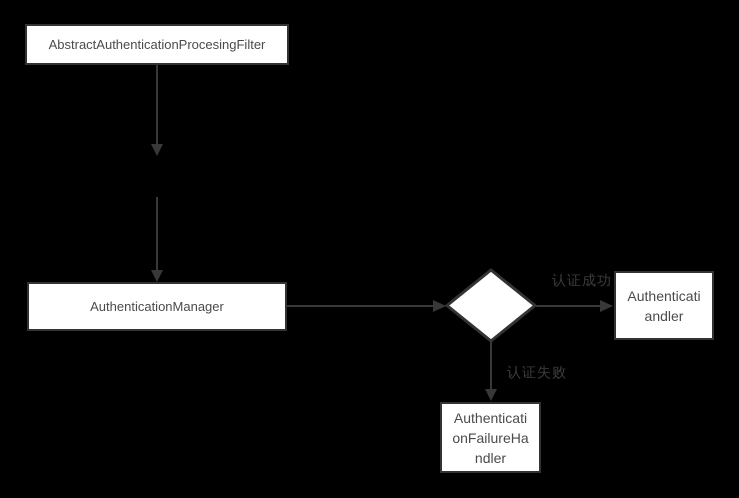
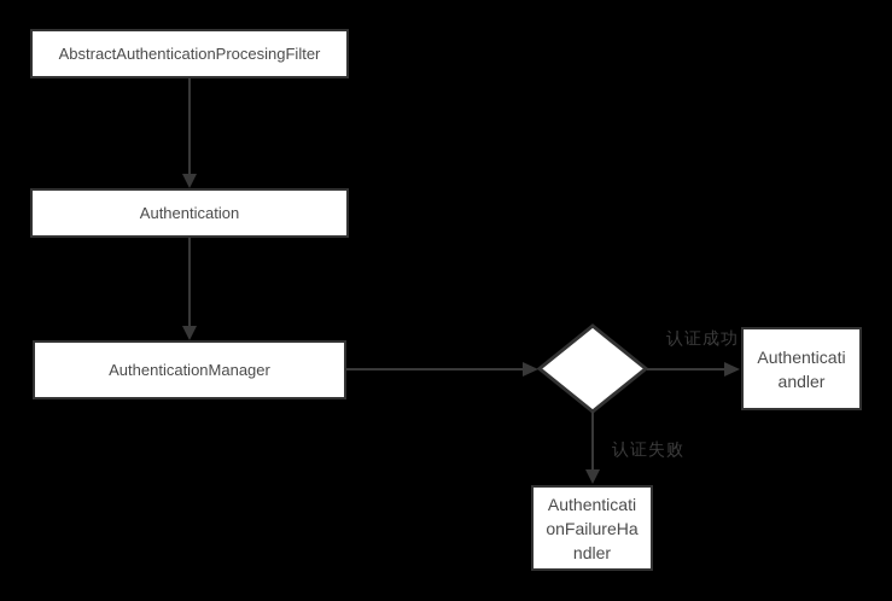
  AbstractAuthenticationProcesingFilter
+ Authentication
  AuthenticationManager
  Authenticati
  andler
  Authenticati
  onFailureHa
  ndler
  认证成功
  认证失败
